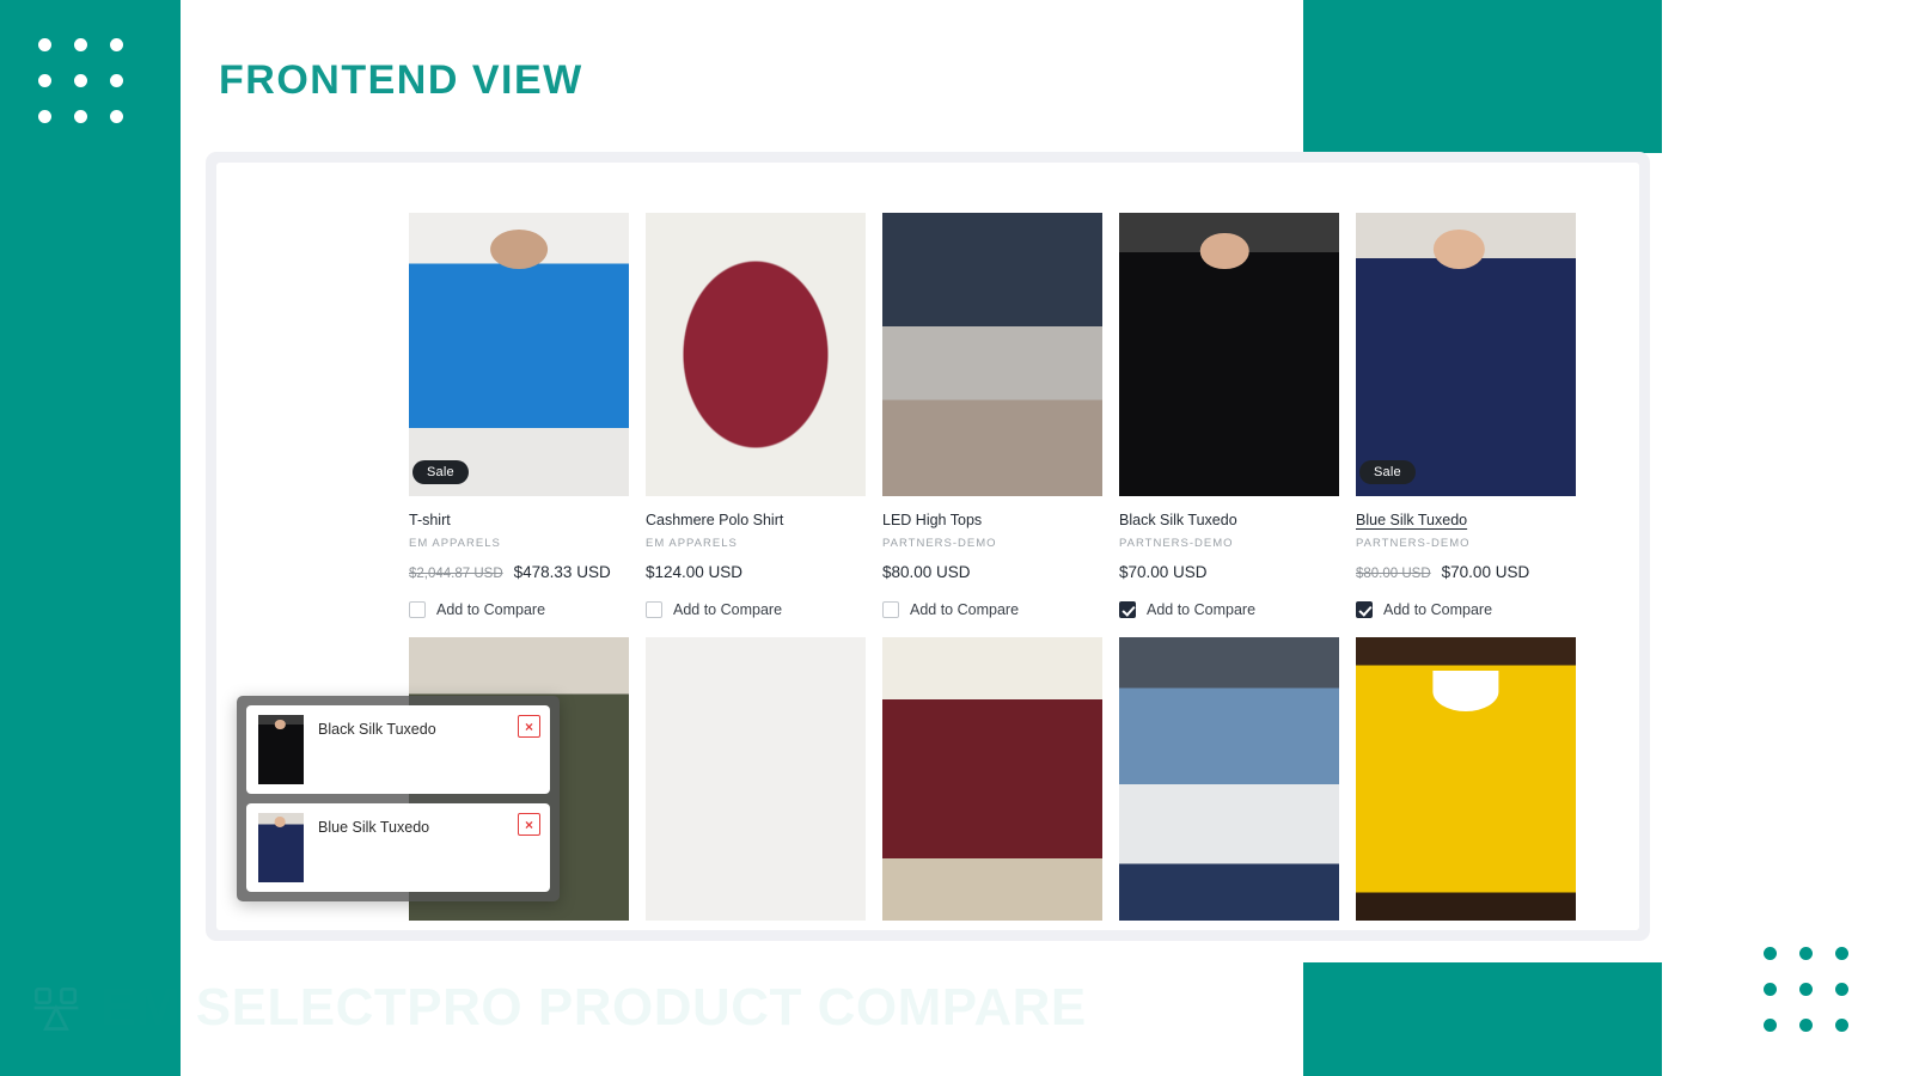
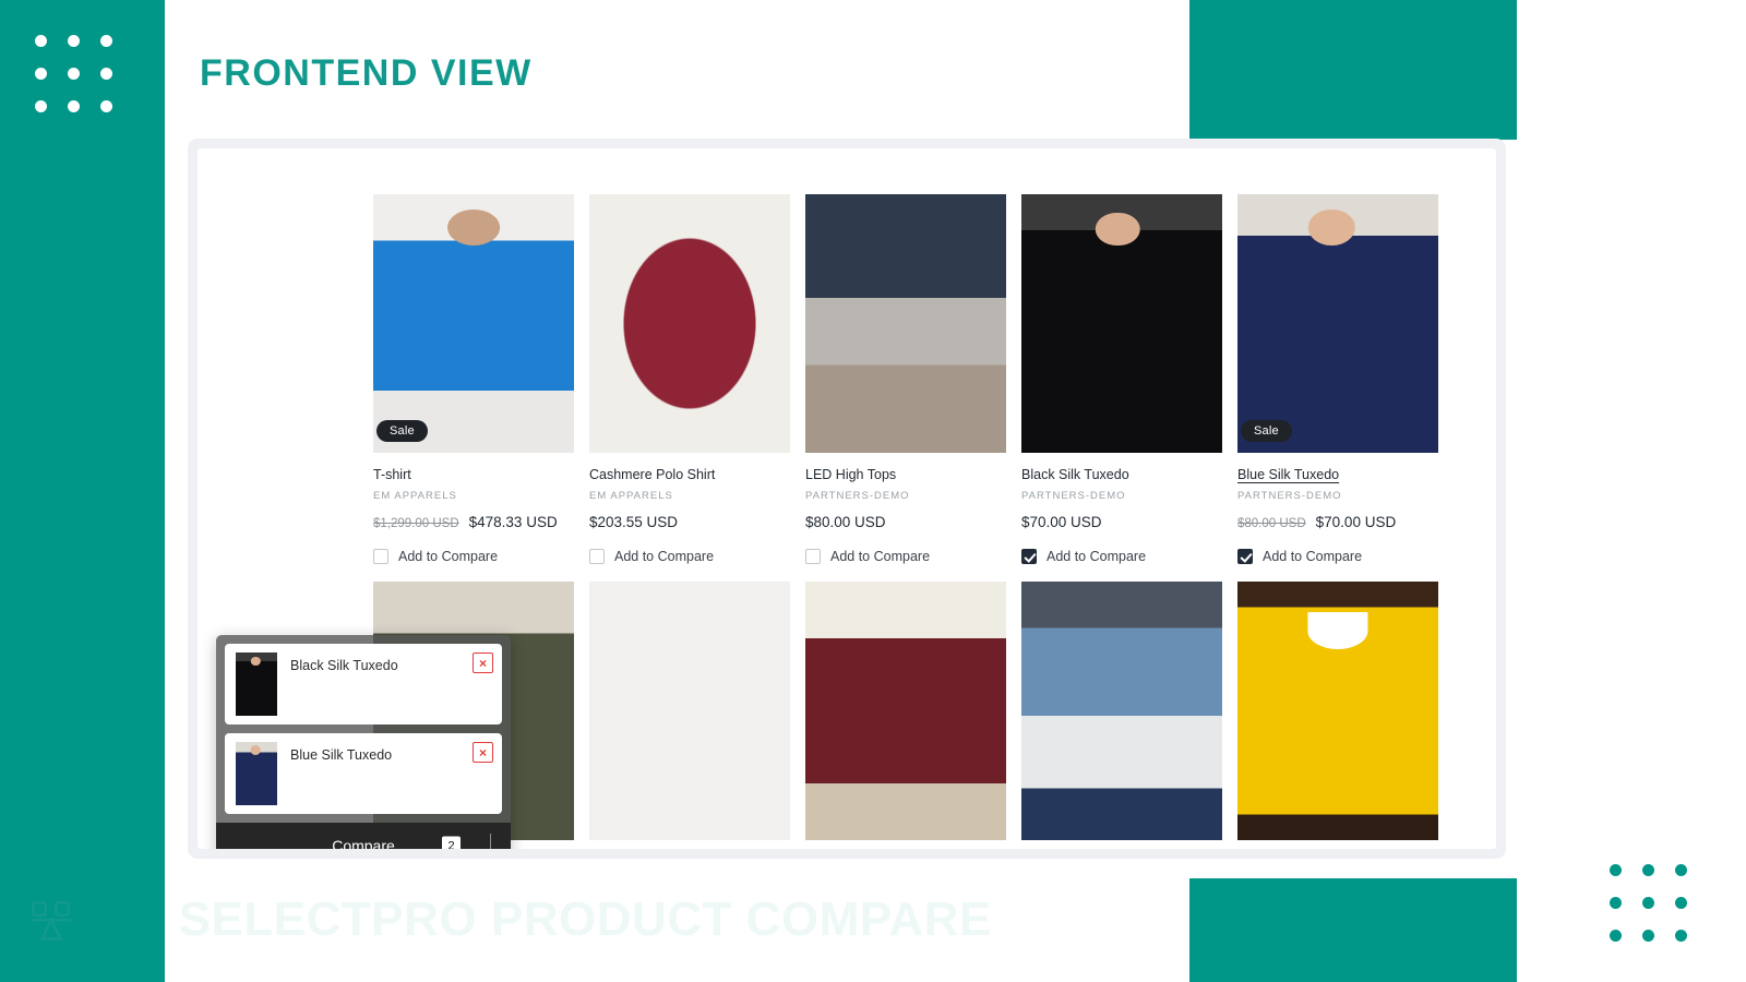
  FRONTEND VIEW
  EM SELECTPRO PRODUCT COMPARE
  Sale
  T-shirt
  EM APPARELS
- $2,044.87 USD
+ $1,299.00 USD
  $478.33 USD
  Add to Compare
  Cashmere Polo Shirt
  EM APPARELS
- $124.00 USD
+ $203.55 USD
  Add to Compare
  LED High Tops
  PARTNERS-DEMO
  $80.00 USD
  Add to Compare
  Black Silk Tuxedo
  PARTNERS-DEMO
  $70.00 USD
  Add to Compare
  Sale
  Blue Silk Tuxedo
  PARTNERS-DEMO
  $80.00 USD
  $70.00 USD
  Add to Compare
  Black Silk Tuxedo
  ×
  Blue Silk Tuxedo
  ×
+ Compare
+ 2
